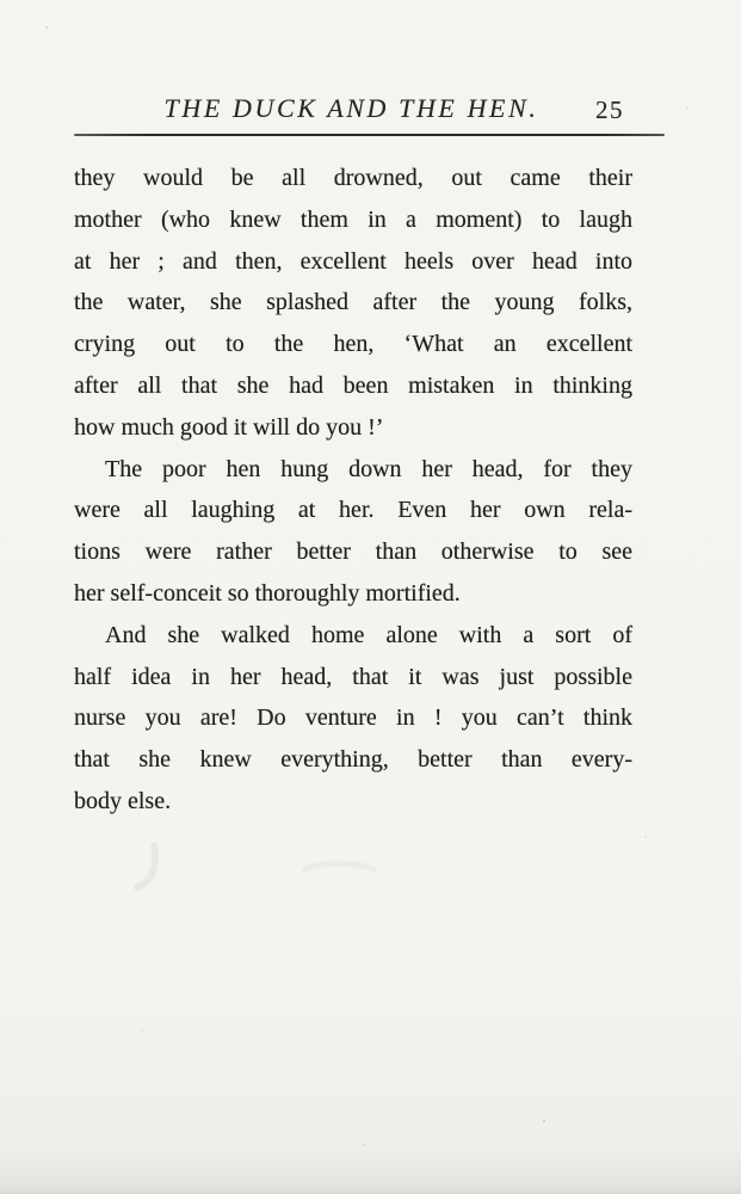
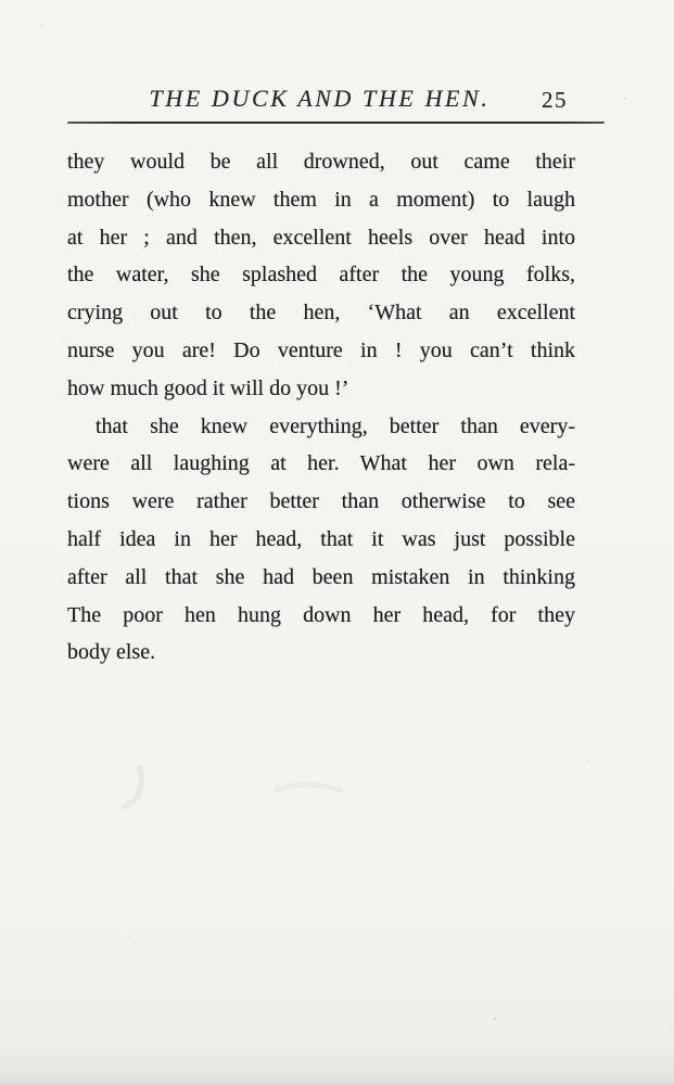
  THE DUCK AND THE HEN.
  25
  they would be all drowned, out came their
  mother (who knew them in a moment) to laugh
  at her ; and then, excellent heels over head into
  the water, she splashed after the young folks,
  crying out to the hen, ‘What an excellent
- after all that she had been mistaken in thinking
+ nurse you are! Do venture in ! you can’t think
  how much good it will do you !’
- The poor hen hung down her head, for they
+ that she knew everything, better than every-
- were all laughing at her. Even her own rela-
+ were all laughing at her. What her own rela-
  tions were rather better than otherwise to see
- her self-conceit so thoroughly mortified.
- And she walked home alone with a sort of
  half idea in her head, that it was just possible
- nurse you are! Do venture in ! you can’t think
+ after all that she had been mistaken in thinking
- that she knew everything, better than every-
+ The poor hen hung down her head, for they
  body else.
